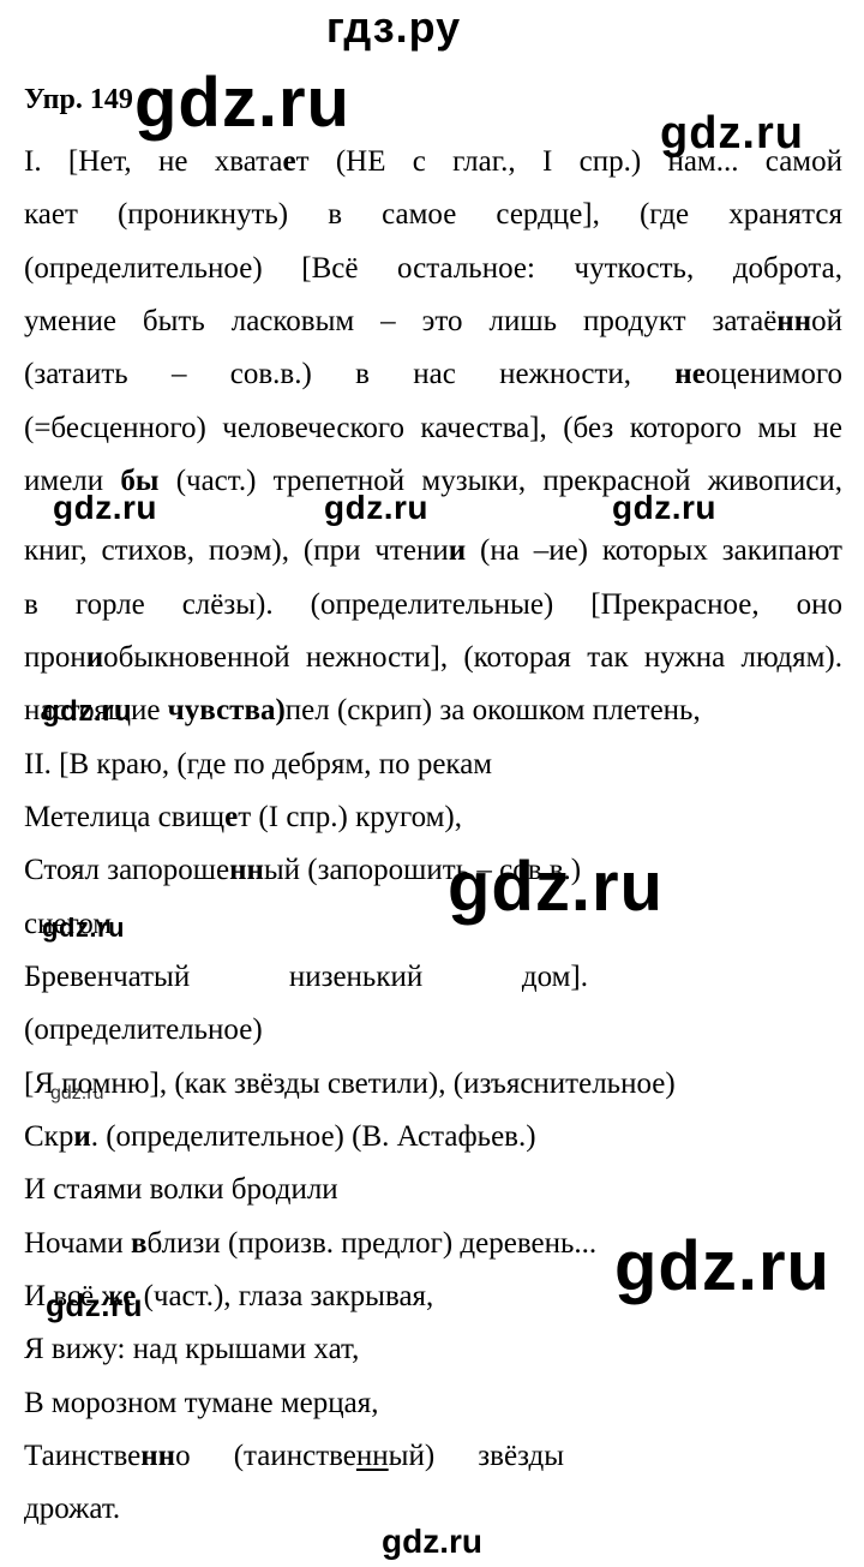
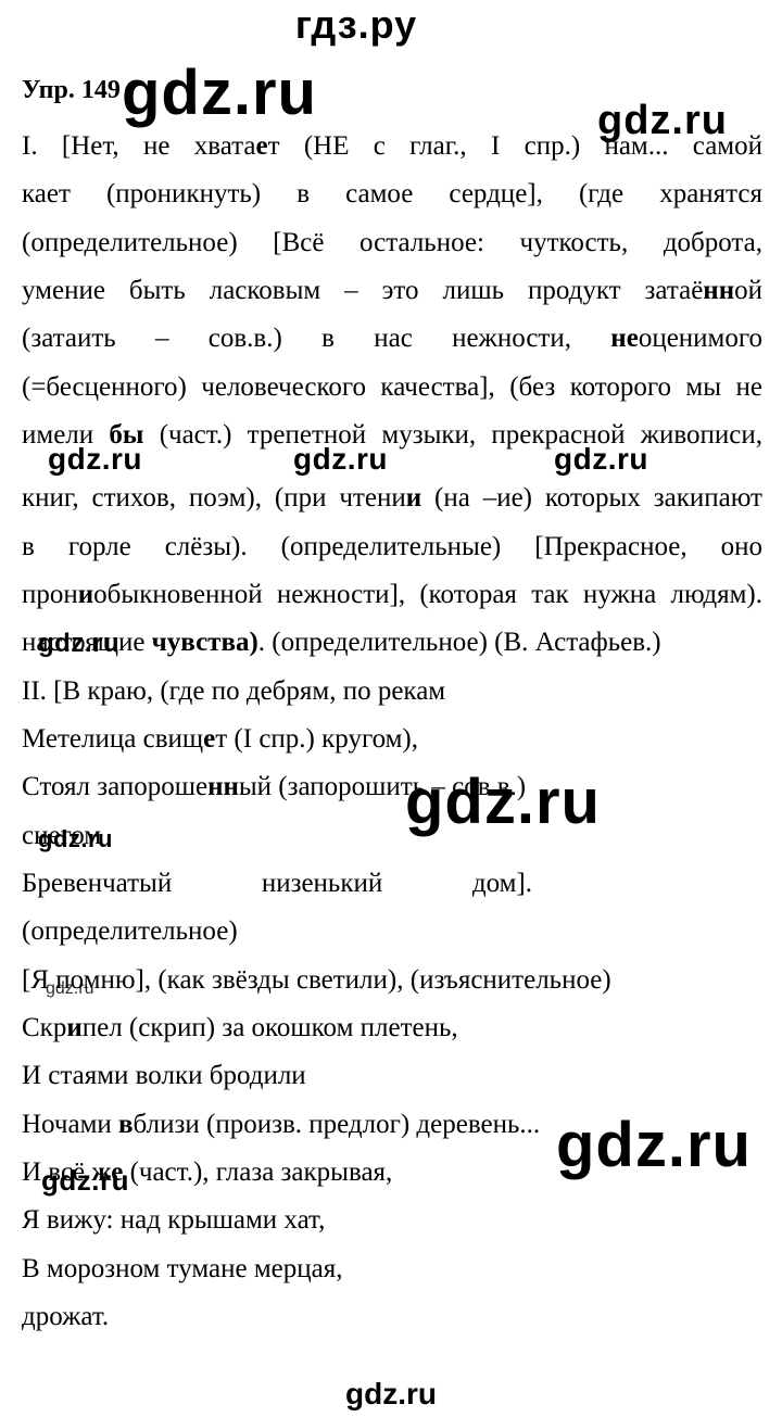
  гдз.ру
  Упр. 149
  gdz.ru
  gdz.ru
  gdz.ru
  gdz.ru
  gdz.ru
  gdz.ru
  gdz.ru
  gdz.ru
  gdz.ru
  gdz.ru
  gdz.ru
  I. [Нет, не хватает (НЕ с глаг., I спр.) нам... самой
  кает (проникнуть) в самое сердце], (где хранятся
  (определительное) [Всё остальное: чуткость, доброта,
  умение быть ласковым – это лишь продукт затаённой
  (затаить – сов.в.) в нас нежности, неоценимого
  (=бесценного) человеческого качества], (без которого мы не
  имели бы (част.) трепетной музыки, прекрасной живописи,
  книг, стихов, поэм), (при чтении (на –ие) которых закипают
  в горле слёзы). (определительные) [Прекрасное, оно
  прониобыкновенной нежности], (которая так нужна людям).
- настоящие чувства)пел (скрип) за окошком плетень,
+ настоящие чувства). (определительное) (В. Астафьев.)
  II. [В краю, (где по дебрям, по рекам
  Метелица свищет (I спр.) кругом),
  Стоял запорошенный (запорошить – сов.в.)
  снегом
  Бревенчатый низенький дом].
  (определительное)
  [Я помню], (как звёзды светили), (изъяснительное)
- Скри. (определительное) (В. Астафьев.)
+ Скрипел (скрип) за окошком плетень,
  И стаями волки бродили
  Ночами вблизи (произв. предлог) деревень...
  И всё же (част.), глаза закрывая,
  Я вижу: над крышами хат,
  В морозном тумане мерцая,
- Таинственно (таинственный) звёзды
  дрожат.
  gdz.ru
